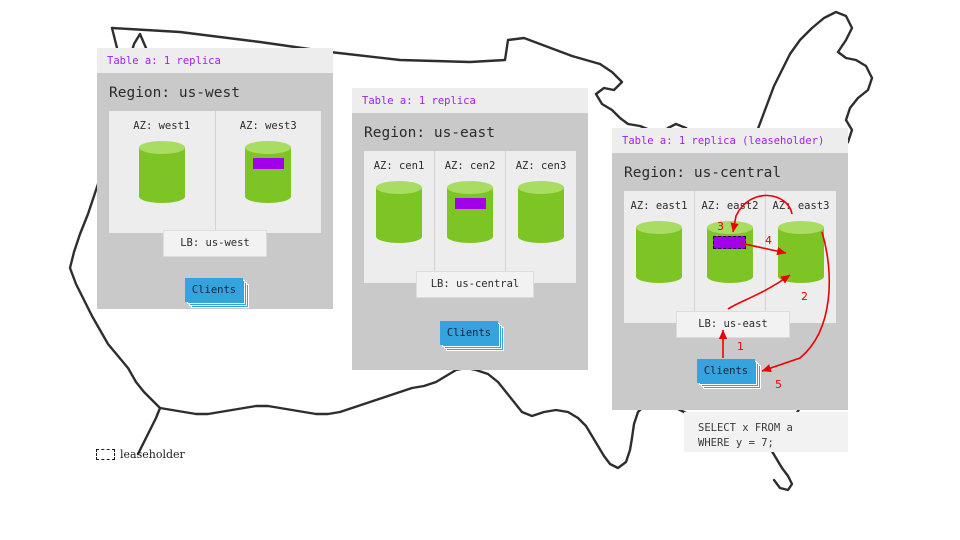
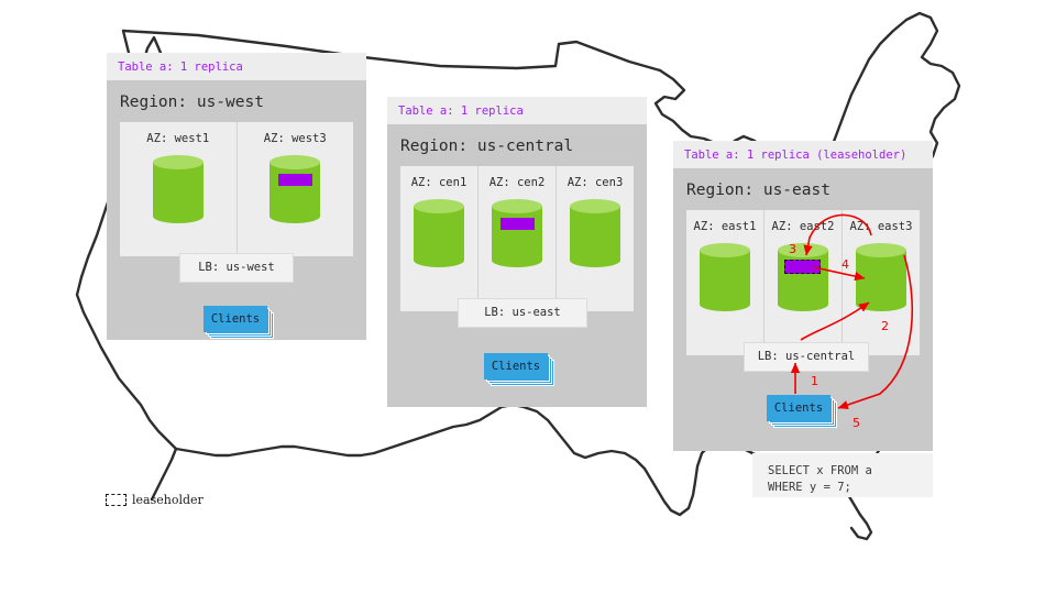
  Table a: 1 replica
  Region: us-west
  AZ: west1
  AZ: west3
  LB: us-west
  Clients
  Table a: 1 replica
- Region: us-east
+ Region: us-central
  AZ: cen1
  AZ: cen2
  AZ: cen3
- LB: us-central
+ LB: us-east
  Clients
  Table a: 1 replica (leaseholder)
- Region: us-central
+ Region: us-east
  AZ: east1
  AZ: eat2
  AZ east3
- LB: us-east
+ LB: us-central
  Clients
  SELECT x FROM a
  WHERE y = 7;
  leaseholder
  1
  2
  3
  4
  5
